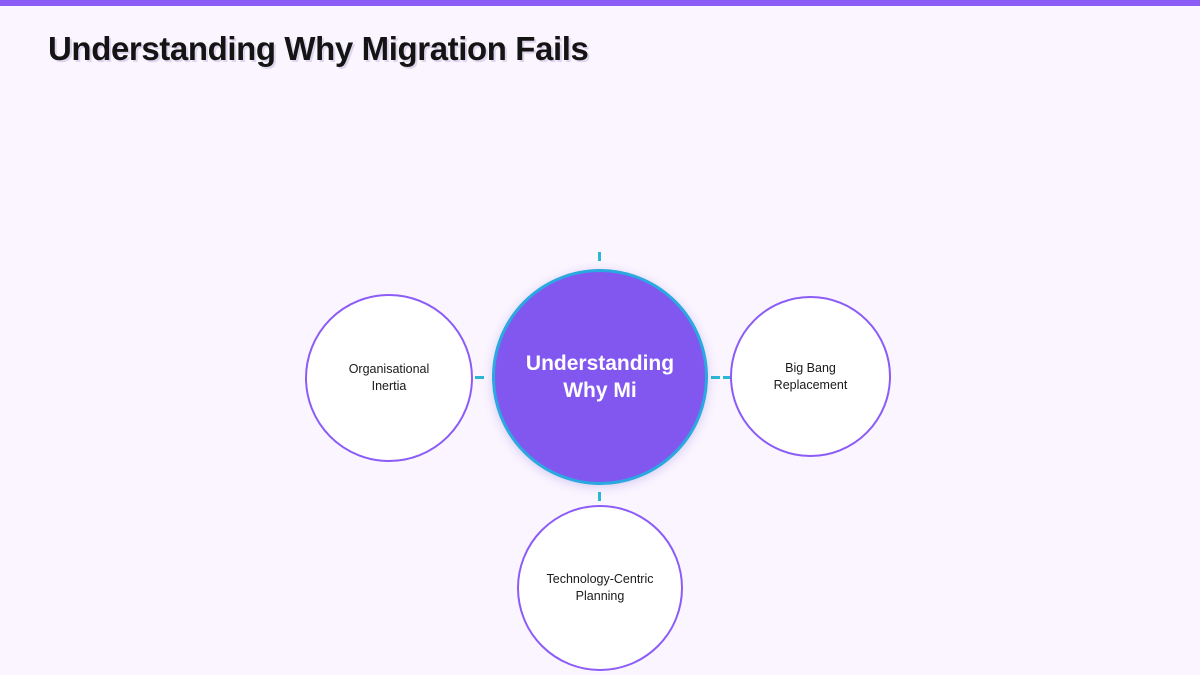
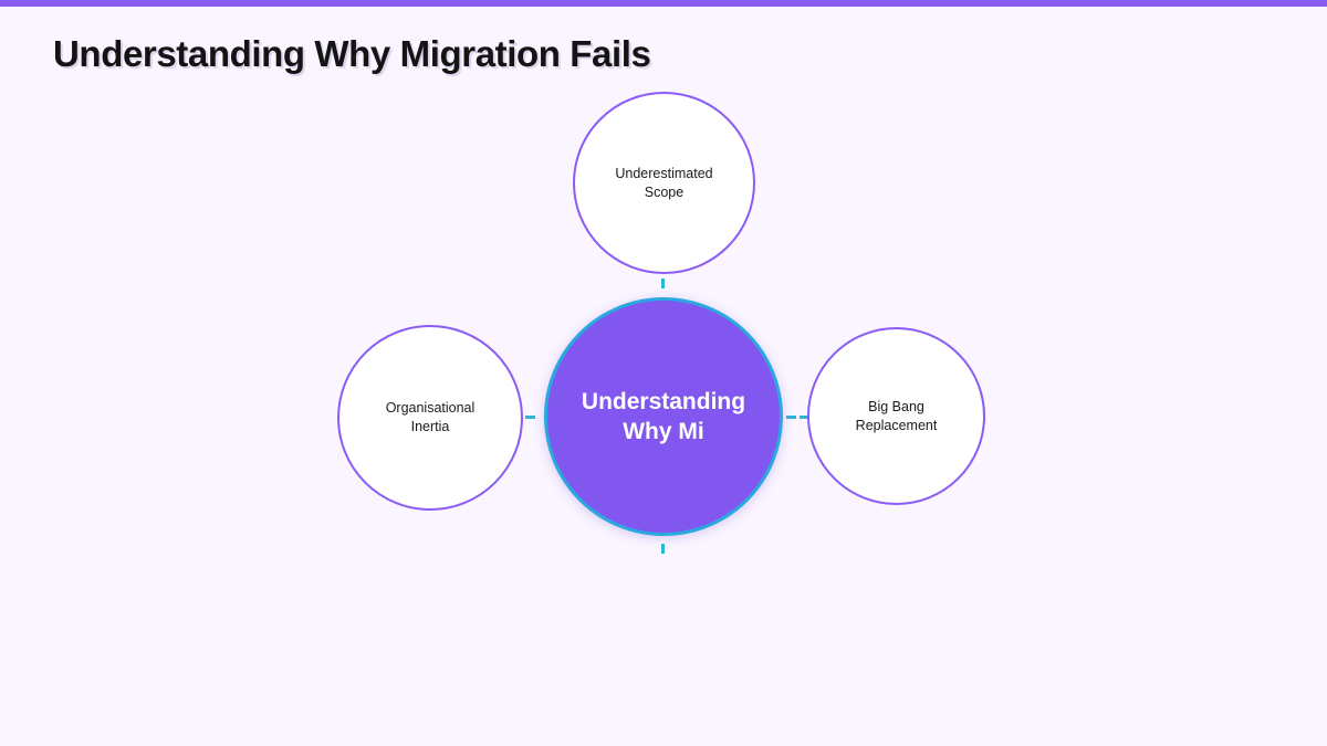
  Understanding Why Migration Fails
+ Underestimated
+ Scope
  Big Bang
  Replacement
- Technology-Centric
- Planning
  Organisational
  Inertia
  Understanding
  Why Mi
